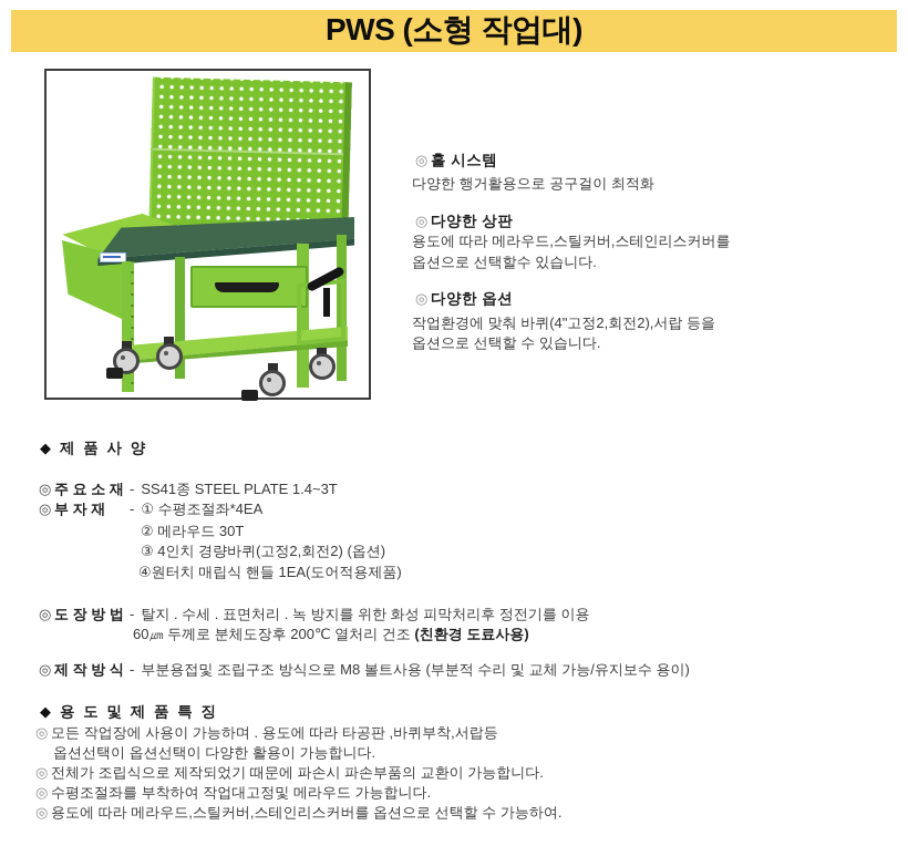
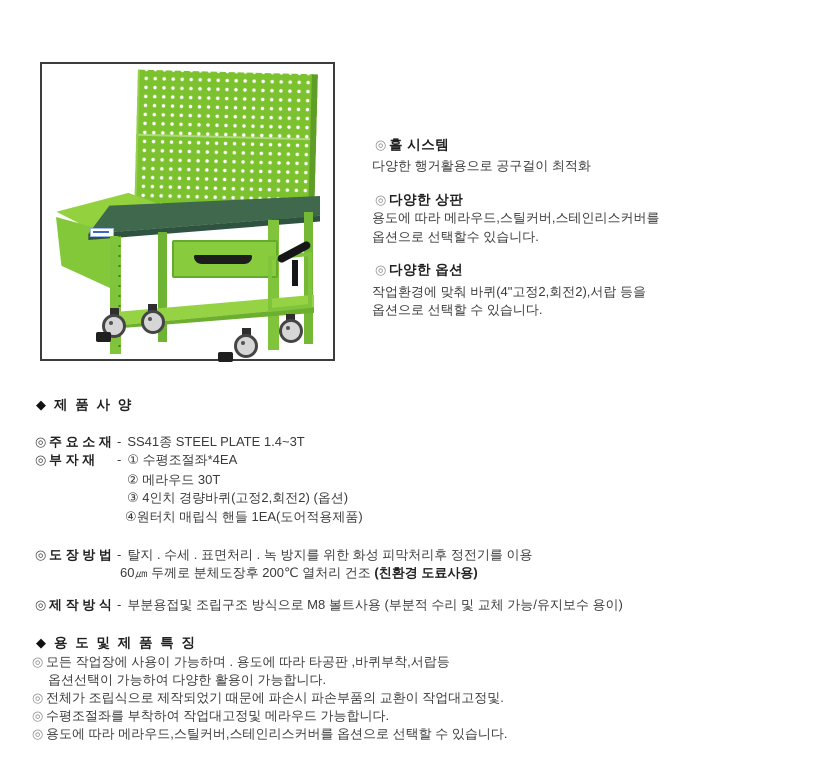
- PWS (소형 작업대)
  ◎ 홀 시스템
  다양한 행거활용으로 공구걸이 최적화
  ◎ 다양한 상판
  용도에 따라 메라우드,스틸커버,스테인리스커버를
  옵션으로 선택할수 있습니다.
  ◎ 다양한 옵션
  작업환경에 맞춰 바퀴(4"고정2,회전2),서랍 등을
  옵션으로 선택할 수 있습니다.
  ◆ 제 품 사 양
  ◎ 주 요 소 재 - SS41종 STEEL PLATE 1.4~3T
  ◎ 부 자 재 - ① 수평조절좌*4EA
  ② 메라우드 30T
  ③ 4인치 경량바퀴(고정2,회전2) (옵션)
  ④원터치 매립식 핸들 1EA(도어적용제품)
  ◎ 도 장 방 법 - 탈지 . 수세 . 표면처리 . 녹 방지를 위한 화성 피막처리후 정전기를 이용
  60㎛ 두께로 분체도장후 200℃ 열처리 건조 (친환경 도료사용)
  ◎ 제 작 방 식 - 부분용접및 조립구조 방식으로 M8 볼트사용 (부분적 수리 및 교체 가능/유지보수 용이)
  ◆ 용 도 및 제 품 특 징
  ◎ 모든 작업장에 사용이 가능하며 . 용도에 따라 타공판 ,바퀴부착,서랍등
- 옵션선택이 옵션선택이 다양한 활용이 가능합니다.
+ 옵션선택이 가능하여 다양한 활용이 가능합니다.
- ◎ 전체가 조립식으로 제작되었기 때문에 파손시 파손부품의 교환이 가능합니다.
+ ◎ 전체가 조립식으로 제작되었기 때문에 파손시 파손부품의 교환이 작업대고정및.
  ◎ 수평조절좌를 부착하여 작업대고정및 메라우드 가능합니다.
- ◎ 용도에 따라 메라우드,스틸커버,스테인리스커버를 옵션으로 선택할 수 가능하여.
+ ◎ 용도에 따라 메라우드,스틸커버,스테인리스커버를 옵션으로 선택할 수 있습니다.
